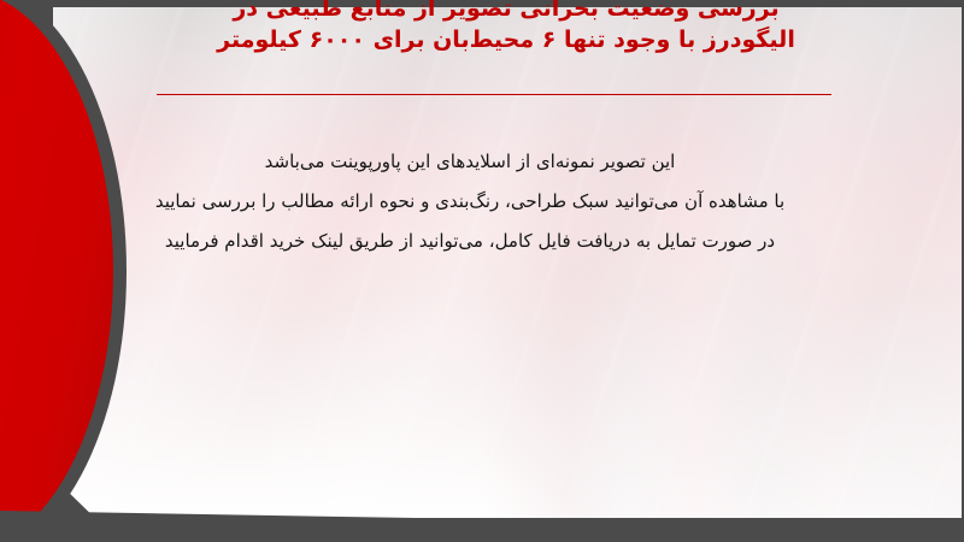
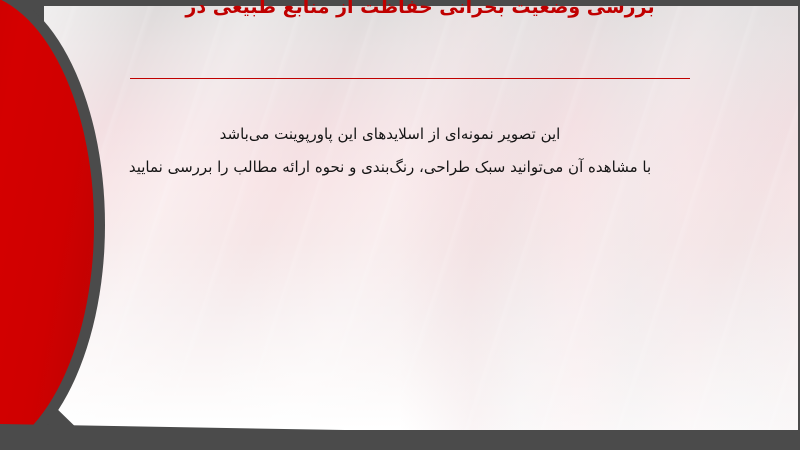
- بررسی وضعیت بحرانی تصویر از منابع طبیعی در
+ بررسی وضعیت بحرانی حفاظت از منابع طبیعی در
- الیگودرز با وجود تنها ۶ محیط‌بان برای ۶۰۰۰ کیلومتر
  این تصویر نمونه‌ای از اسلایدهای این پاورپوینت می‌باشد
  با مشاهده آن میتوانید سبک طراحی، رنگ‌بندی و نحوه ارائه مطالب را بررسی نمایید
- در صورت تمایل به دریافت فایل کامل، می‌توانید از طریق لینک خرید اقدام فرمایید
